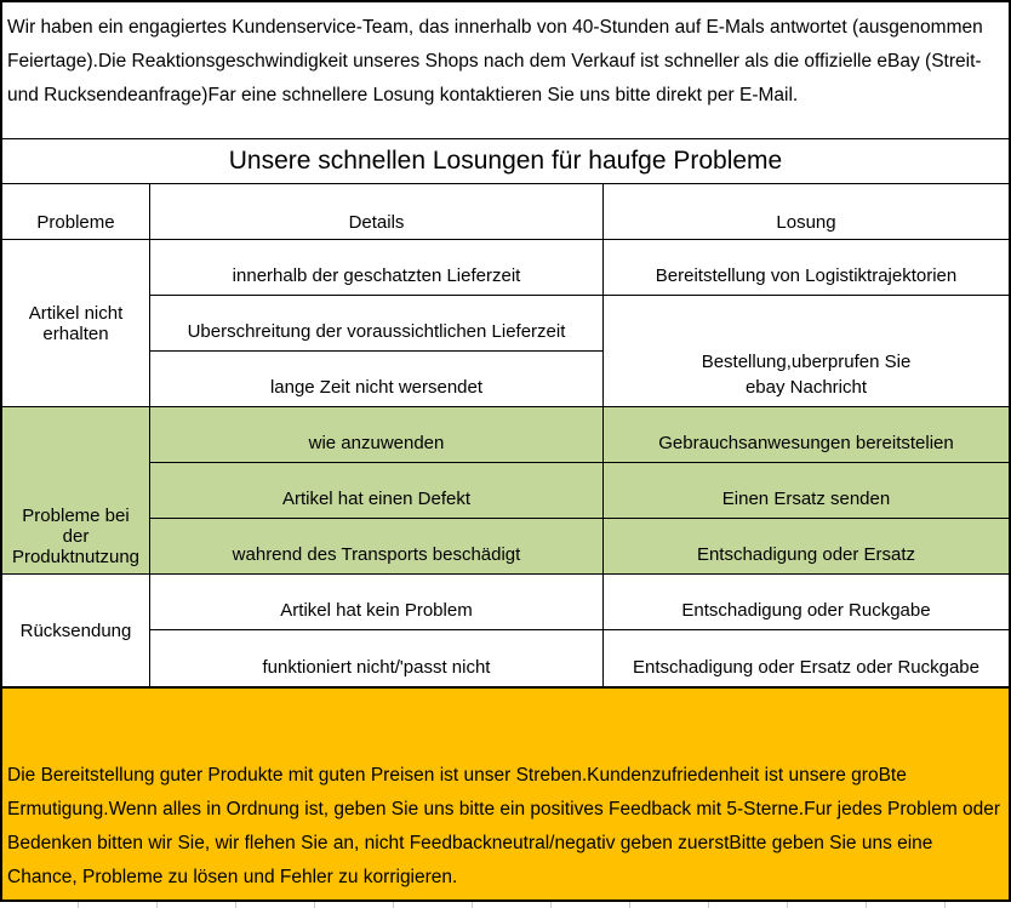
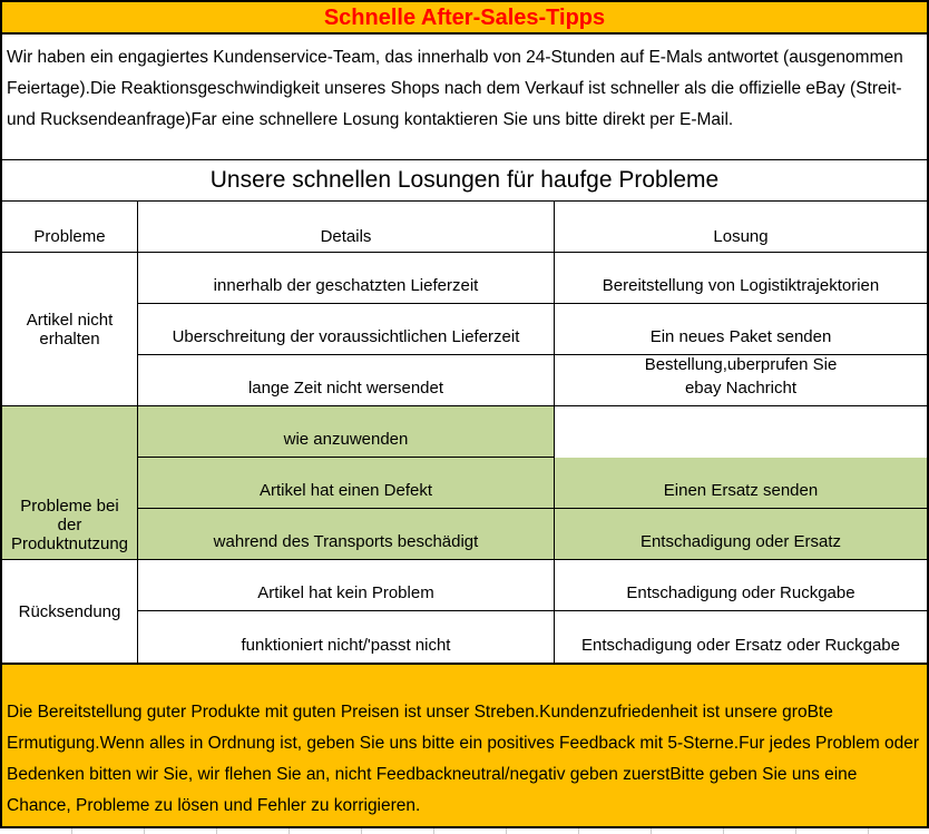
+ Schnelle After-Sales-Tipps
- Wir haben ein engagiertes Kundenservice-Team, das innerhalb von 40-Stunden auf E-Mals antwortet (ausgenommen Feiertage).Die Reaktionsgeschwindigkeit unseres Shops nach dem Verkauf ist schneller als die offizielle eBay (Streit- und Rucksendeanfrage)Far eine schnellere Losung kontaktieren Sie uns bitte direkt per E-Mail.
+ Wir haben ein engagiertes Kundenservice-Team, das innerhalb von 24-Stunden auf E-Mals antwortet (ausgenommen Feiertage).Die Reaktionsgeschwindigkeit unseres Shops nach dem Verkauf ist schneller als die offizielle eBay (Streit- und Rucksendeanfrage)Far eine schnellere Losung kontaktieren Sie uns bitte direkt per E-Mail.
  Unsere schnellen Losungen für haufge Probleme
  Probleme
  Details
  Losung
  Artikel nicht erhalten
  innerhalb der geschatzten Lieferzeit
  Bereitstellung von Logistiktrajektorien
  Uberschreitung der voraussichtlichen Lieferzeit
+ Ein neues Paket senden
  lange Zeit nicht wersendet
  Bestellung,uberprufen Sie
  ebay Nachricht
  Probleme bei der Produktnutzung
  wie anzuwenden
- Gebrauchsanwesungen bereitstelien
  Artikel hat einen Defekt
  Einen Ersatz senden
  wahrend des Transports beschädigt
  Entschadigung oder Ersatz
  Rücksendung
  Artikel hat kein Problem
  Entschadigung oder Ruckgabe
  funktioniert nicht/'passt nicht
  Entschadigung oder Ersatz oder Ruckgabe
  Die Bereitstellung guter Produkte mit guten Preisen ist unser Streben.Kundenzufriedenheit ist unsere groBte Ermutigung.Wenn alles in Ordnung ist, geben Sie uns bitte ein positives Feedback mit 5-Sterne.Fur jedes Problem oder Bedenken bitten wir Sie, wir flehen Sie an, nicht Feedbackneutral/negativ geben zuerstBitte geben Sie uns eine Chance, Probleme zu lösen und Fehler zu korrigieren.
